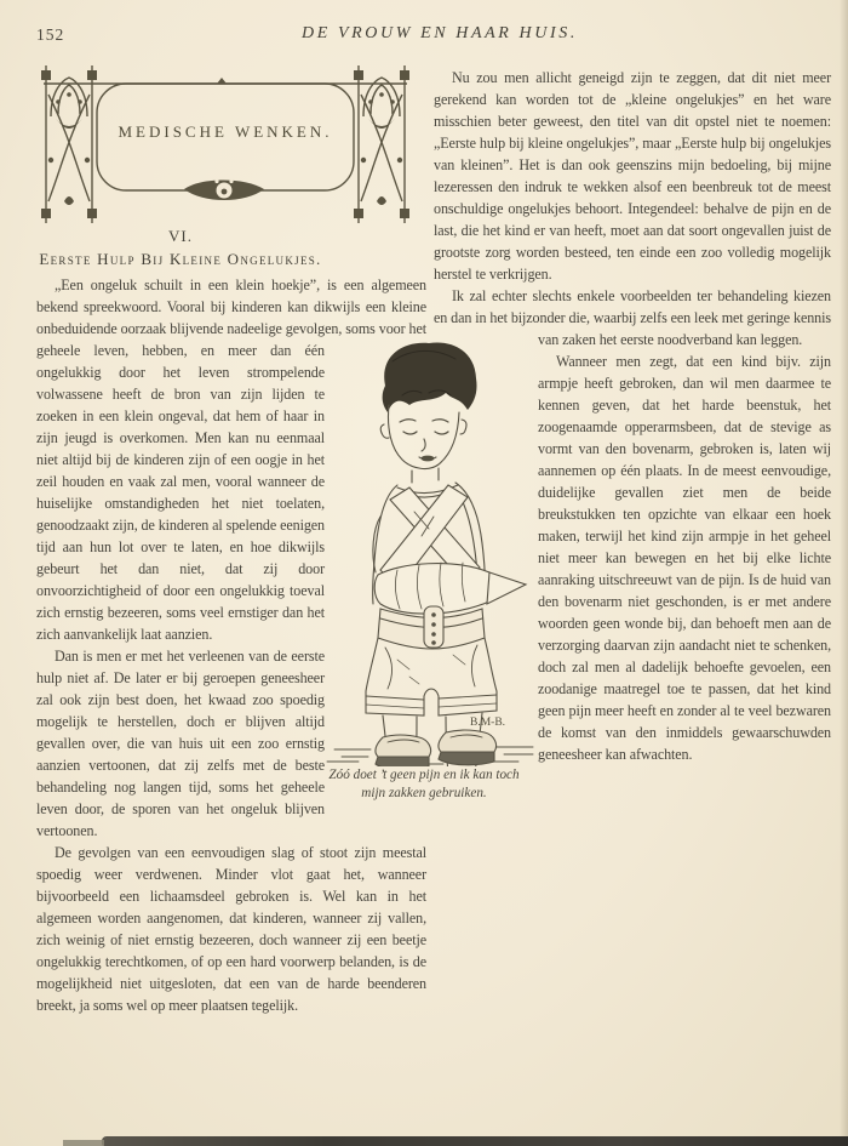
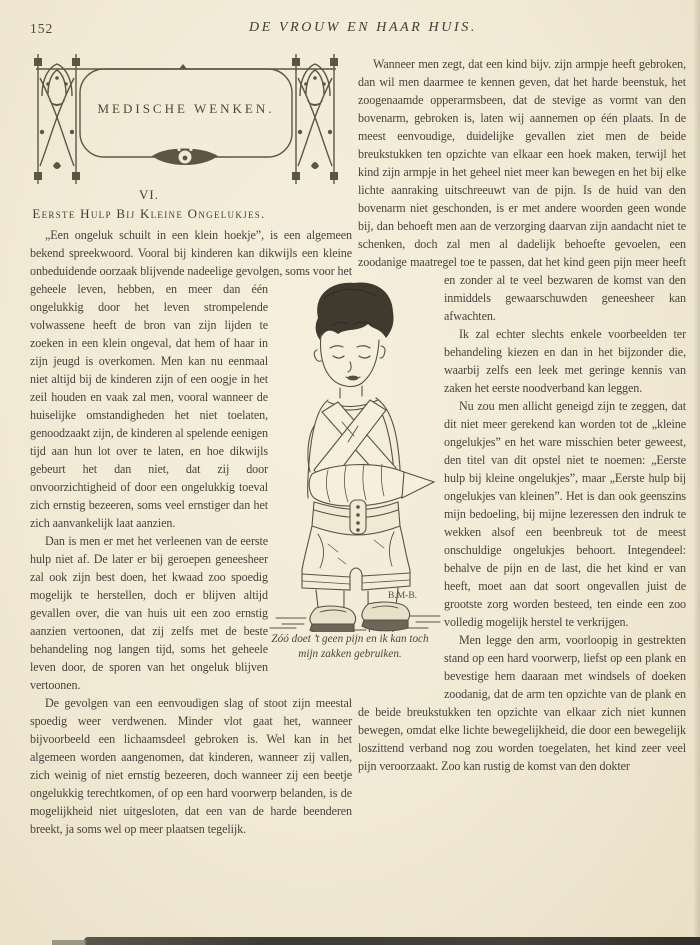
  152
  DE VROUW EN HAAR HUIS.
  MEDISCHE WENKEN.
  VI.
  Eerste Hulp Bij Kleine Ongelukjes.
  „Een ongeluk schuilt in een klein hoekje”, is een algemeen bekend spreekwoord. Vooral bij kinderen kan dikwijls een kleine onbeduidende oorzaak blijvende nadeelige gevolgen, soms voor het geheele leven, hebben, en meer dan één ongelukkig door het leven strompelende volwassene heeft de bron van zijn lijden te zoeken in een klein ongeval, dat hem of haar in zijn jeugd is overkomen. Men kan nu eenmaal niet altijd bij de kinderen zijn of een oogje in het zeil houden en vaak zal men, vooral wanneer de huiselijke omstandigheden het niet toelaten, genoodzaakt zijn, de kinderen al spelende eenigen tijd aan hun lot over te laten, en hoe dikwijls gebeurt het dan niet, dat zij door onvoorzichtigheid of door een ongelukkig toeval zich ernstig bezeeren, soms veel ernstiger dan het zich aanvankelijk laat aanzien.
  Dan is men er met het verleenen van de eerste hulp niet af. De later er bij geroepen geneesheer zal ook zijn best doen, het kwaad zoo spoedig mogelijk te herstellen, doch er blijven altijd gevallen over, die van huis uit een zoo ernstig aanzien vertoonen, dat zij zelfs met de beste behandeling nog langen tijd, soms het geheele leven door, de sporen van het ongeluk blijven vertoonen.
  De gevolgen van een eenvoudigen slag of stoot zijn meestal spoedig weer verdwenen. Minder vlot gaat het, wanneer bijvoorbeeld een lichaamsdeel gebroken is. Wel kan in het algemeen worden aangenomen, dat kinderen, wanneer zij vallen, zich weinig of niet ernstig bezeeren, doch wanneer zij een beetje ongelukkig terechtkomen, of op een hard voorwerp belanden, is de mogelijkheid niet uitgesloten, dat een van de harde beenderen breekt, ja soms wel op meer plaatsen tegelijk.
- Nu zou men allicht geneigd zijn te zeggen, dat dit niet meer gerekend kan worden tot de „kleine ongelukjes” en het ware misschien beter geweest, den titel van dit opstel niet te noemen: „Eerste hulp bij kleine ongelukjes”, maar „Eerste hulp bij ongelukjes van kleinen”. Het is dan ook geenszins mijn bedoeling, bij mijne lezeressen den indruk te wekken alsof een beenbreuk tot de meest onschuldige ongelukjes behoort. Integendeel: behalve de pijn en de last, die het kind er van heeft, moet aan dat soort ongevallen juist de grootste zorg worden besteed, ten einde een zoo volledig mogelijk herstel te verkrijgen.
+ Wanneer men zegt, dat een kind bijv. zijn armpje heeft gebroken, dan wil men daarmee te kennen geven, dat het harde beenstuk, het zoogenaamde opperarmsbeen, dat de stevige as vormt van den bovenarm, gebroken is, laten wij aannemen op één plaats. In de meest eenvoudige, duidelijke gevallen ziet men de beide breukstukken ten opzichte van elkaar een hoek maken, terwijl het kind zijn armpje in het geheel niet meer kan bewegen en het bij elke lichte aanraking uitschreeuwt van de pijn. Is de huid van den bovenarm niet geschonden, is er met andere woorden geen wonde bij, dan behoeft men aan de verzorging daarvan zijn aandacht niet te schenken, doch zal men al dadelijk behoefte gevoelen, een zoodanige maatregel toe te passen, dat het kind geen pijn meer heeft en zonder al te veel bezwaren de komst van den inmiddels gewaarschuwden geneesheer kan afwachten.
  Ik zal echter slechts enkele voorbeelden ter behandeling kiezen en dan in het bijzonder die, waarbij zelfs een leek met geringe kennis van zaken het eerste noodverband kan leggen.
- Wanneer men zegt, dat een kind bijv. zijn armpje heeft gebroken, dan wil men daarmee te kennen geven, dat het harde beenstuk, het zoogenaamde opperarmsbeen, dat de stevige as vormt van den bovenarm, gebroken is, laten wij aannemen op één plaats. In de meest eenvoudige, duidelijke gevallen ziet men de beide breukstukken ten opzichte van elkaar een hoek maken, terwijl het kind zijn armpje in het geheel niet meer kan bewegen en het bij elke lichte aanraking uitschreeuwt van de pijn. Is de huid van den bovenarm niet geschonden, is er met andere woorden geen wonde bij, dan behoeft men aan de verzorging daarvan zijn aandacht niet te schenken, doch zal men al dadelijk behoefte gevoelen, een zoodanige maatregel toe te passen, dat het kind geen pijn meer heeft en zonder al te veel bezwaren de komst van den inmiddels gewaarschuwden geneesheer kan afwachten.
+ Nu zou men allicht geneigd zijn te zeggen, dat dit niet meer gerekend kan worden tot de „kleine ongelukjes” en het ware misschien beter geweest, den titel van dit opstel niet te noemen: „Eerste hulp bij kleine ongelukjes”, maar „Eerste hulp bij ongelukjes van kleinen”. Het is dan ook geenszins mijn bedoeling, bij mijne lezeressen den indruk te wekken alsof een beenbreuk tot de meest onschuldige ongelukjes behoort. Integendeel: behalve de pijn en de last, die het kind er van heeft, moet aan dat soort ongevallen juist de grootste zorg worden besteed, ten einde een zoo volledig mogelijk herstel te verkrijgen.
+ Men legge den arm, voorloopig in gestrekten stand op een hard voorwerp, liefst op een plank en bevestige hem daaraan met windsels of doeken zoodanig, dat de arm ten opzichte van de plank en de beide breukstukken ten opzichte van elkaar zich niet kunnen bewegen, omdat elke lichte bewegelijkheid, die door een bewegelijk loszittend verband nog zou worden toegelaten, het kind zeer veel pijn veroorzaakt. Zoo kan rustig de komst van den dokter
  B.M-B.
  Zóó doet ’t geen pijn en ik kan toch mijn zakken gebruiken.
